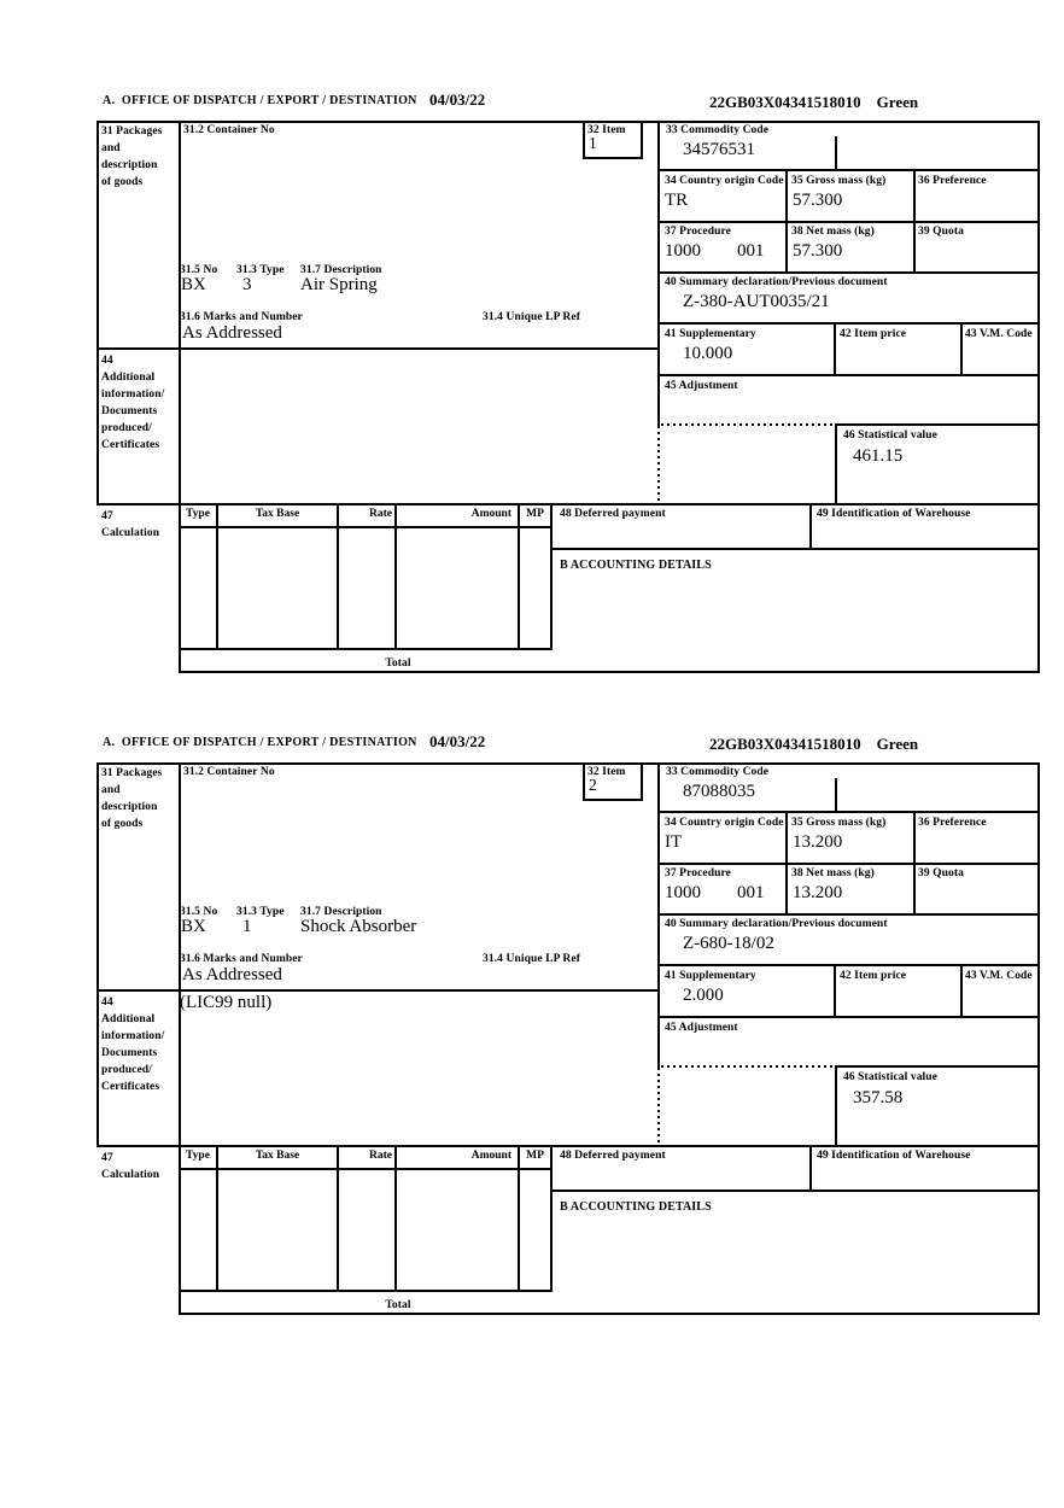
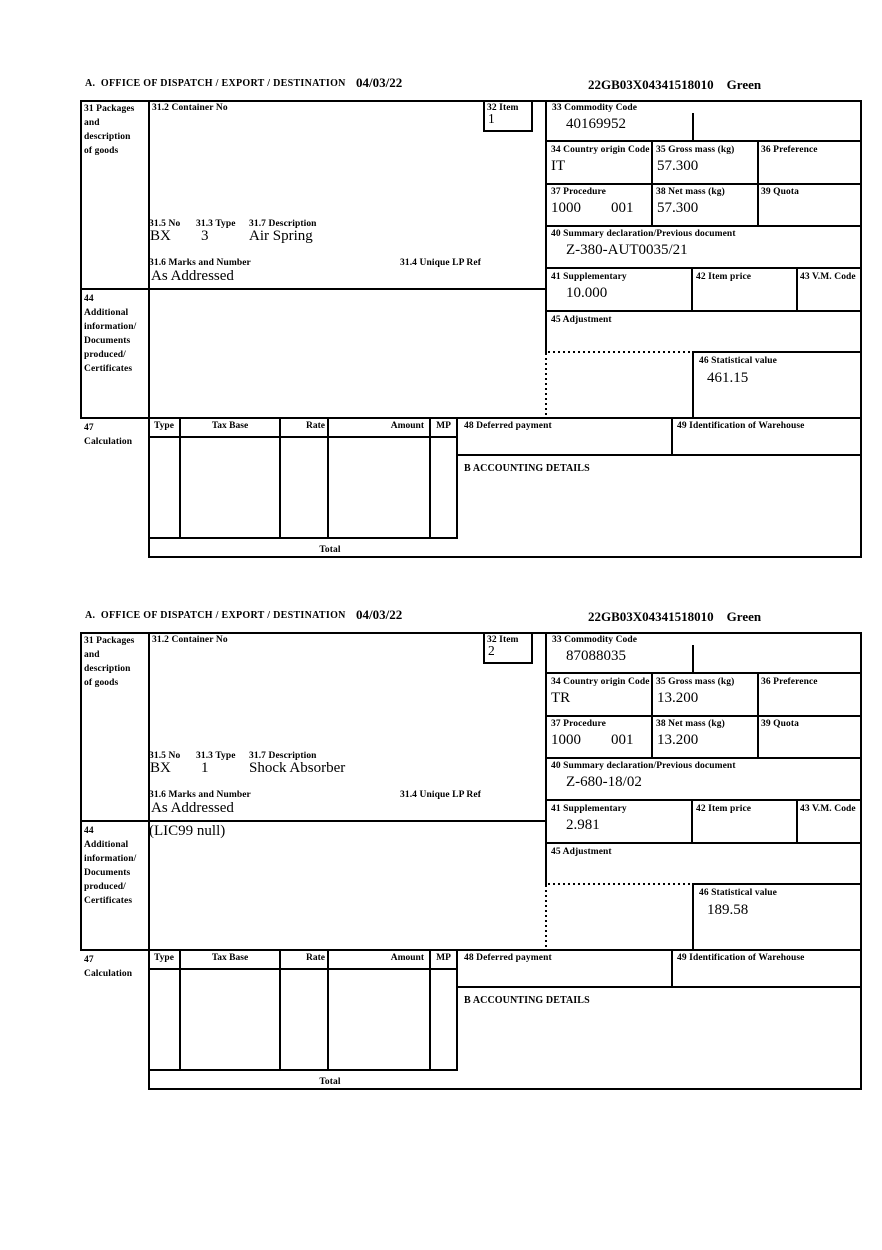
  A. OFFICE OF DISPATCH / EXPORT / DESTINATION
  04/03/22
  22GB03X04341518010
  Green
  31 Packages
  and
  description
  of goods
  31.2 Container No
  32 Item
  1
  33 Commodity Code
- 34576531
+ 40169952
  34 Country origin Code
  35 Gross mass (kg)
  36 Preference
- TR
+ IT
  57.300
  37 Procedure
  38 Net mass (kg)
  39 Quota
  1000
  001
  57.300
  40 Summary declaration/Previous document
  Z-380-AUT0035/21
  41 Supplementary
  42 Item price
  43 V.M. Code
  10.000
  45 Adjustment
  46 Statistical value
  461.15
  31.5 No
  31.3 Type
  31.7 Description
  BX
  3
  Air Spring
  31.6 Marks and Number
  31.4 Unique LP Ref
  As Addressed
  44
  Additional
  information/
  Documents
  produced/
  Certificates
  47
  Calculation
  Type
  Tax Base
  Rate
  Amount
  MP
  48 Deferred payment
  49 Identification of Warehouse
  B ACCOUNTING DETAILS
  Total
  A. OFFICE OF DISPATCH / EXPORT / DESTINATION
  04/03/22
  22GB03X04341518010
  Green
  31 Packages
  and
  description
  of goods
  31.2 Container No
  32 Item
  2
  33 Commodity Code
  87088035
  34 Country origin Code
  35 Gross mass (kg)
  36 Preference
- IT
+ TR
  13.200
  37 Procedure
  38 Net mass (kg)
  39 Quota
  1000
  001
  13.200
  40 Summary declaration/Previous document
  Z-680-18/02
  41 Supplementary
  42 Item price
  43 V.M. Code
- 2.000
+ 2.981
  45 Adjustment
  46 Statistical value
- 357.58
+ 189.58
  31.5 No
  31.3 Type
  31.7 Description
  BX
  1
  Shock Absorber
  31.6 Marks and Number
  31.4 Unique LP Ref
  As Addressed
  44
  Additional
  information/
  Documents
  produced/
  Certificates
  (LIC99 null)
  47
  Calculation
  Type
  Tax Base
  Rate
  Amount
  MP
  48 Deferred payment
  49 Identification of Warehouse
  B ACCOUNTING DETAILS
  Total
